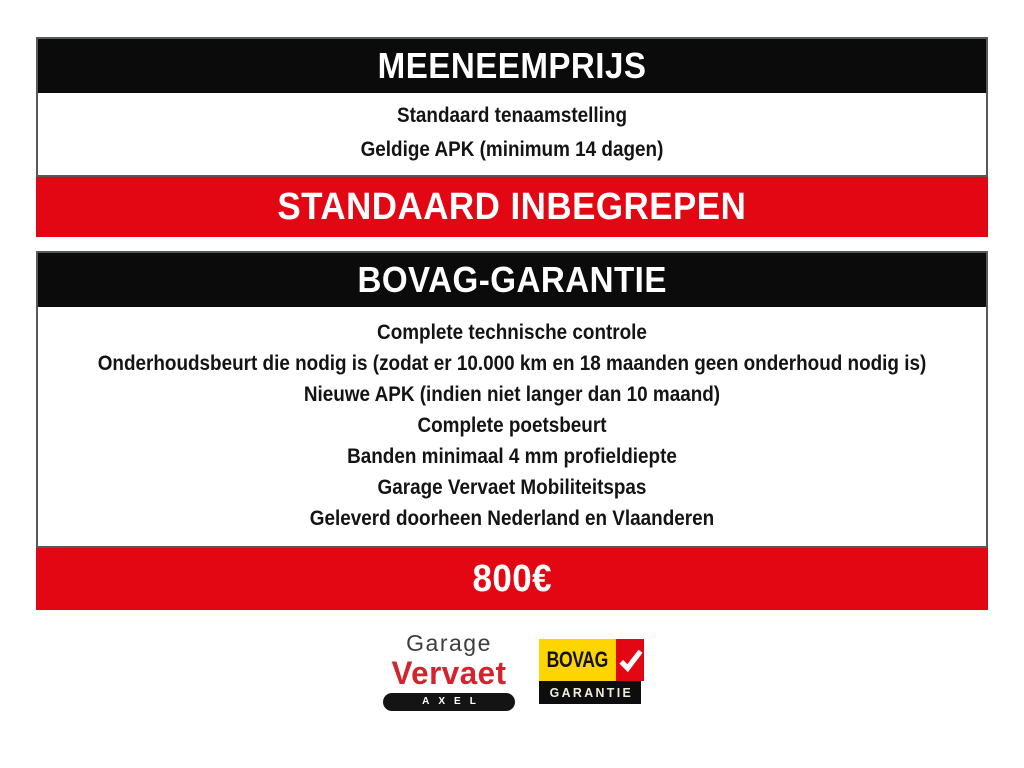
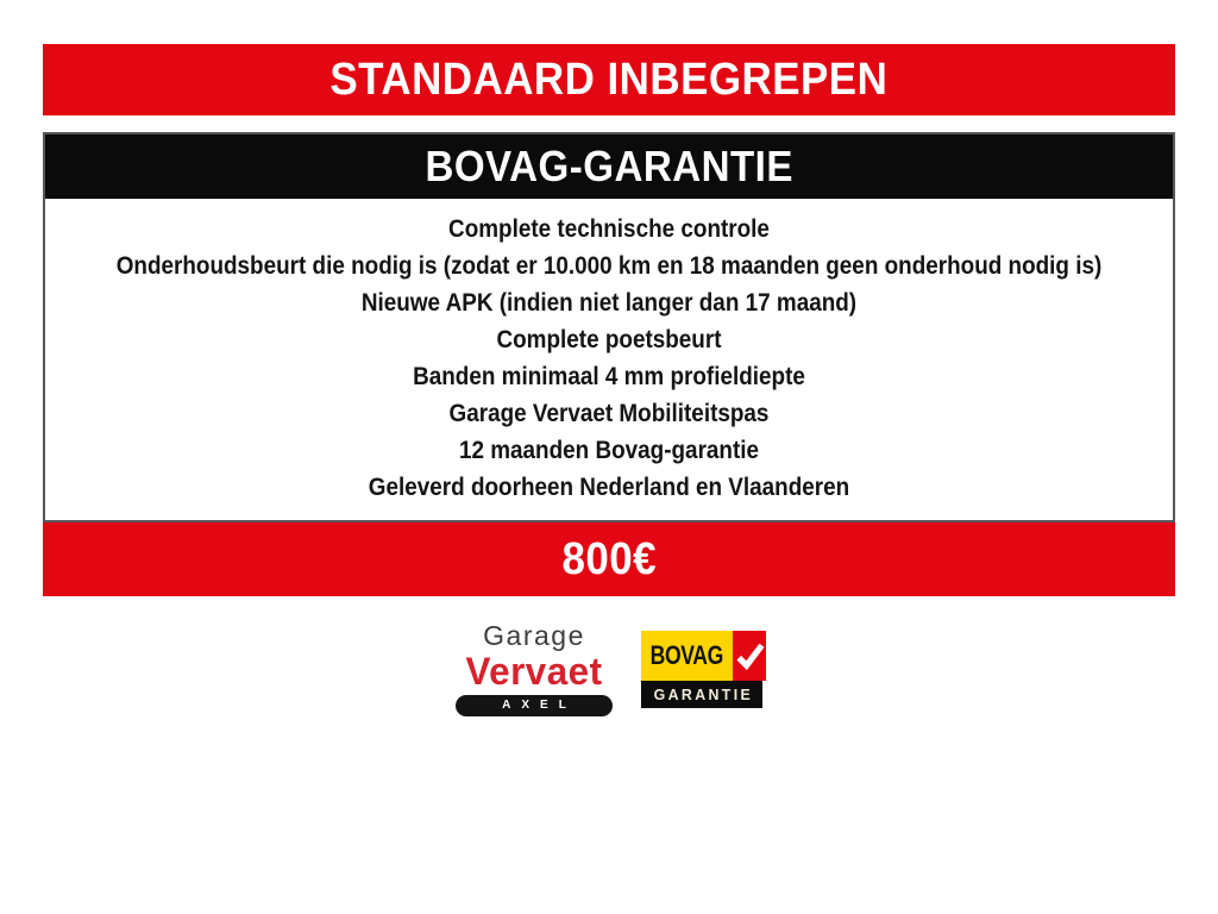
- MEENEEMPRIJS
- Standaard tenaamstelling
- Geldige APK (minimum 14 dagen)
  STANDAARD INBEGREPEN
  BOVAG-GARANTIE
  Complete technische controle
  Onderhoudsbeurt die nodig is (zodat er 10.000 km en 18 maanden geen onderhoud nodig is)
- Nieuwe APK (indien niet langer dan 10 maand)
+ Nieuwe APK (indien niet langer dan 17 maand)
  Complete poetsbeurt
  Banden minimaal 4 mm profieldiepte
  Garage Vervaet Mobiliteitspas
+ 12 maanden Bovag-garantie
  Geleverd doorheen Nederland en Vlaanderen
  800€
  Garage
  Vervaet
  AXEL
  BOVAG
  GARANTIE
